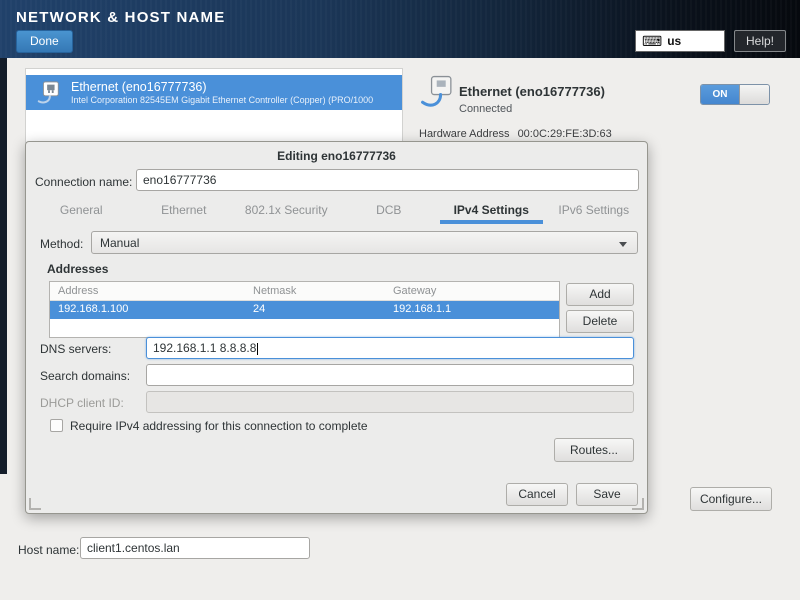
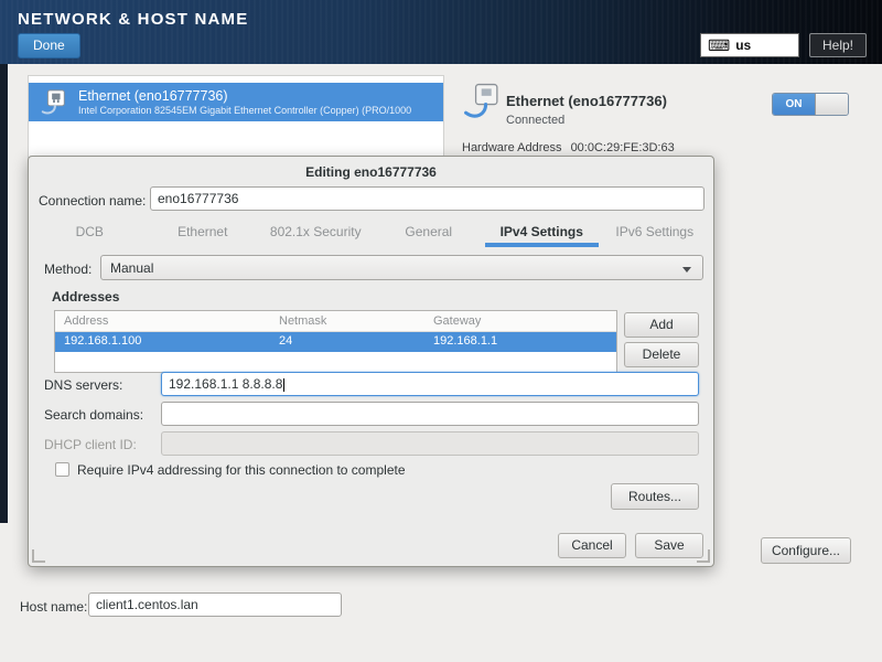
  NETWORK & HOST NAME
  Done
  ⌨
  us
  Help!
  Ethernet (eno16777736)
  Intel Corporation 82545EM Gigabit Ethernet Controller (Copper) (PRO/1000
  Ethernet (eno16777736)
  Connected
  ON
  Hardware Address 00:0C:29:FE:3D:63
  Editing eno16777736
  Connection name:
  eno16777736
- General
+ DCB
  Ethernet
  802.1x Security
- DCB
+ General
  IPv4 Settings
  IPv6 Settings
  Method:
  Manual
  Addresses
  Address
  Netmask
  Gateway
  192.168.1.100
  24
  192.168.1.1
  Add
  Delete
  DNS servers:
  192.168.1.1 8.8.8.8
  Search domains:
  DHCP client ID:
  Require IPv4 addressing for this connection to complete
  Routes...
  Cancel
  Save
  Configure...
  Host name:
  client1.centos.lan
